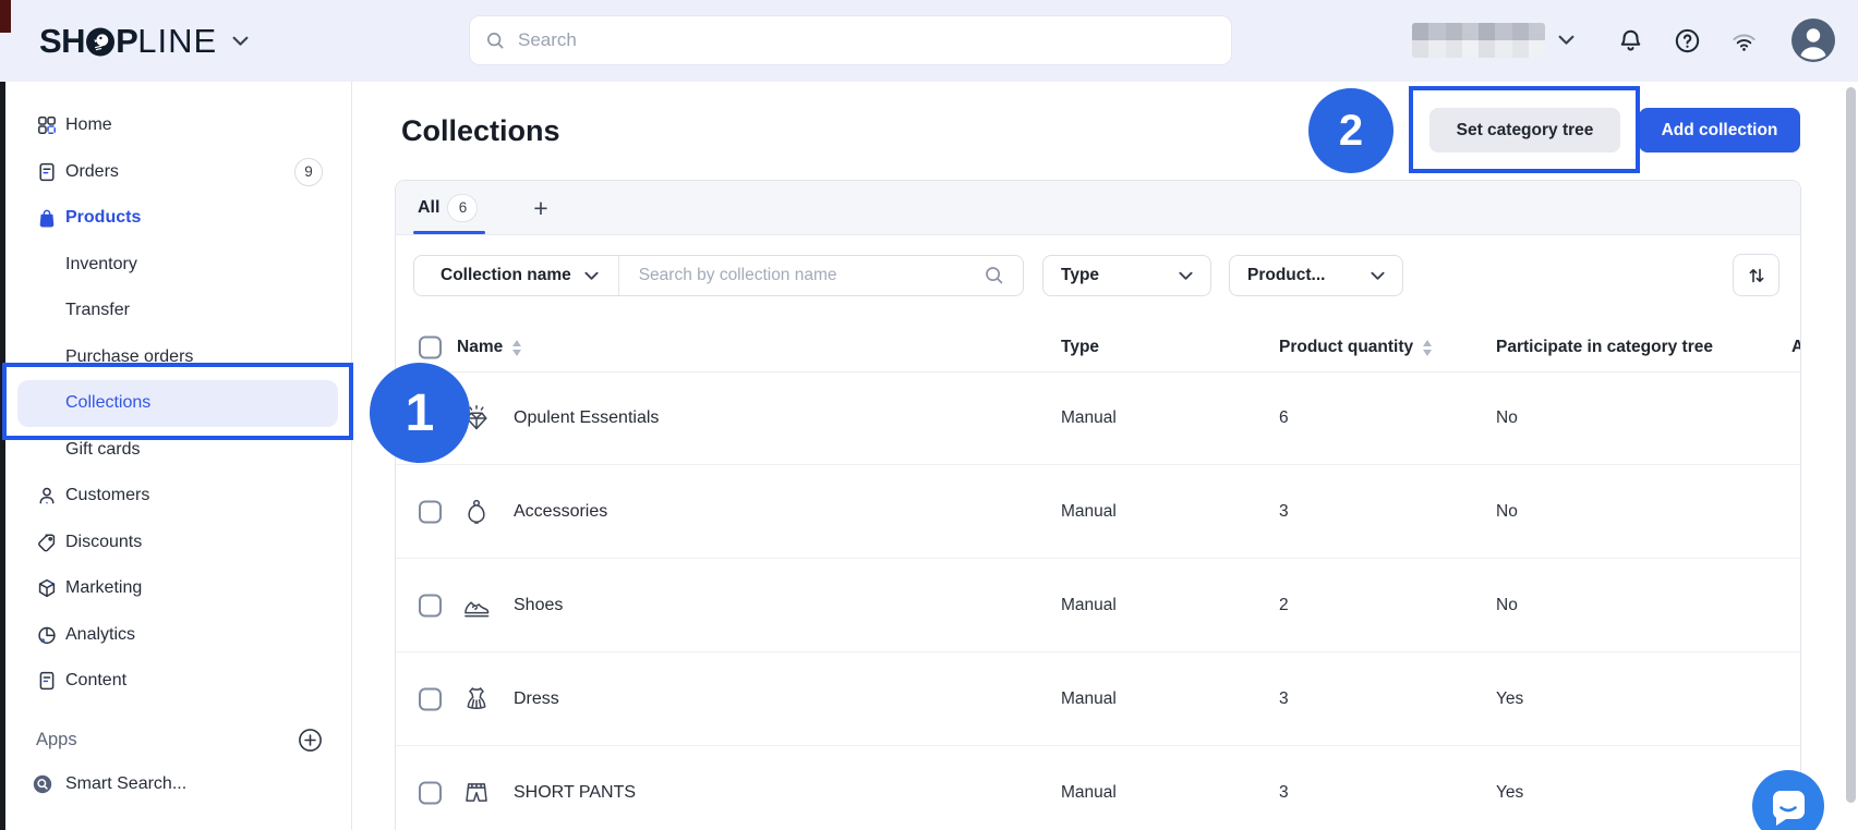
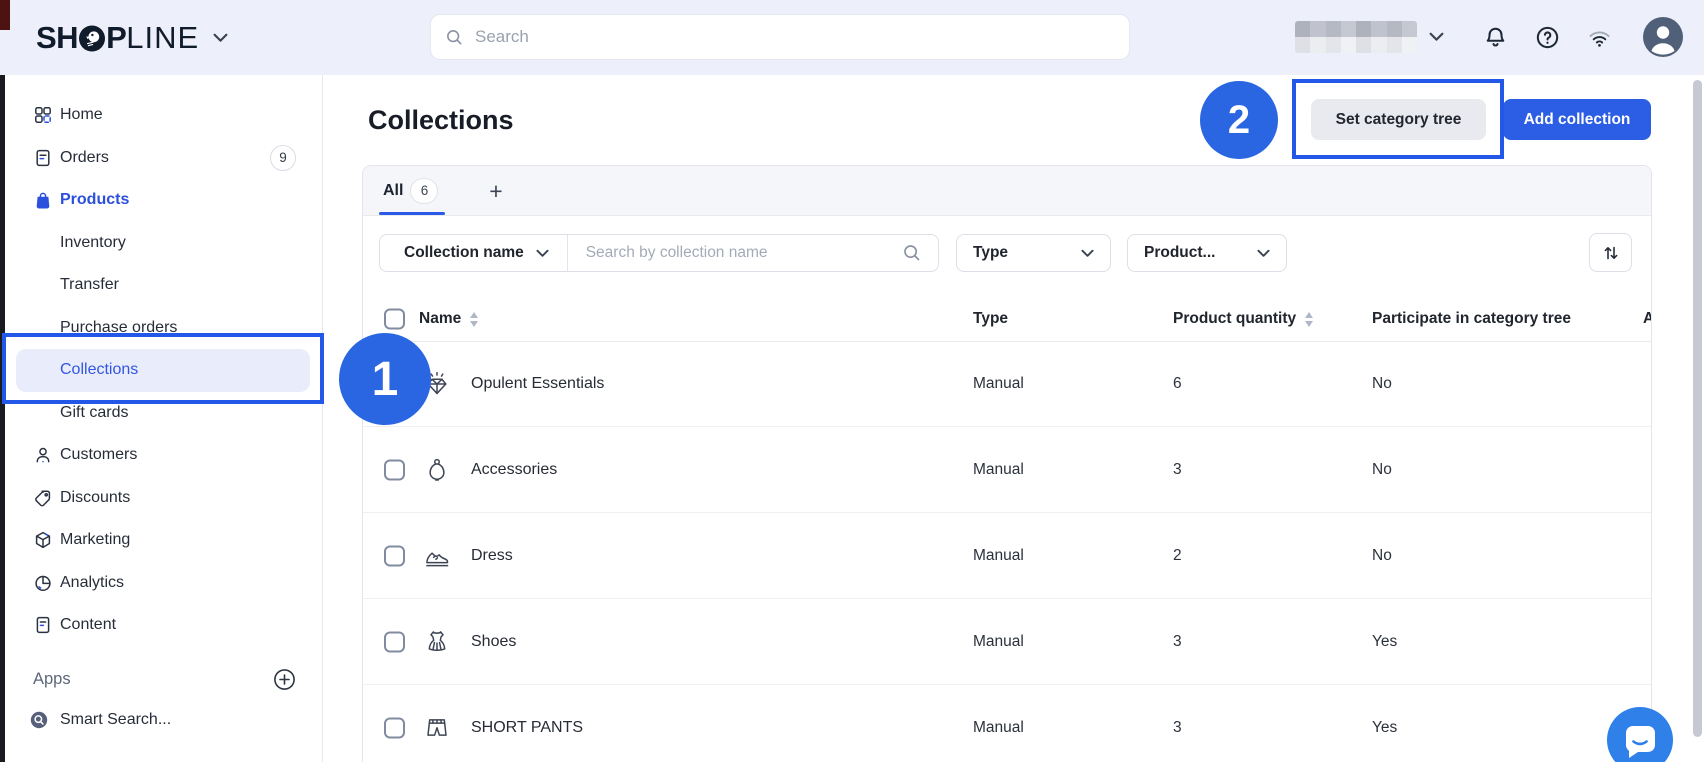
  SH
  P
  LINE
  Search
  Home
  Orders
  9
  Products
  Inventory
  Transfer
  Purchase orders
  Collections
  Gift cards
  Customers
  Discounts
  Marketing
  Analytics
  Content
  Apps
  Smart Search...
  Collections
  Set category tree
  Add collection
  All
  6
  +
  Collection name
  Search by collection name
  Type
  Product...
  Name
  Type
  Product quantity
  Participate in category tree
  A
  Opulent Essentials
  Manual
  6
  No
  Accessories
  Manual
  3
  No
- Shoes
+ Dress
  Manual
  2
  No
- Dress
+ Shoes
  Manual
  3
  Yes
  SHORT PANTS
  Manual
  3
  Yes
  1
  2
